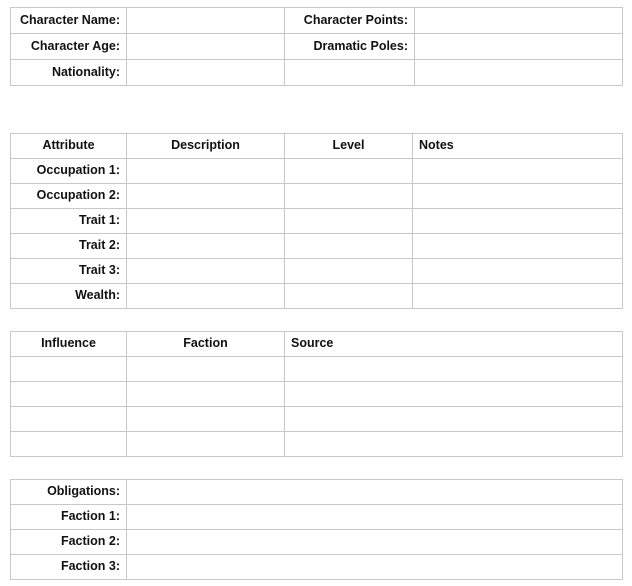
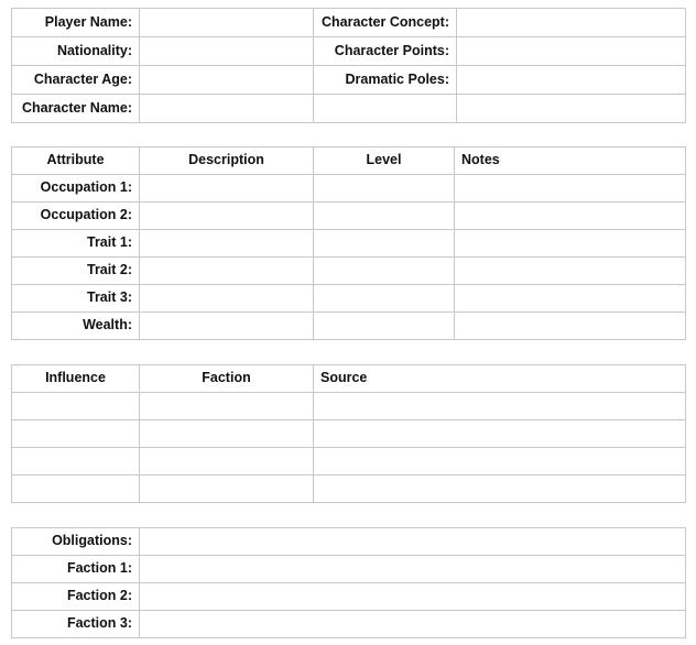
+ Player Name:		Character Concept:
- Character Name:		Character Points:
+ Nationality:		Character Points:
  Character Age:		Dramatic Poles:
- Nationality:
+ Character Name:
  Attribute	Description	Level	Notes
  Occupation 1:
  Occupation 2:
  Trait 1:
  Trait 2:
  Trait 3:
  Wealth:
  Influence	Faction	Source
  Obligations:
  Faction 1:
  Faction 2:
  Faction 3:
